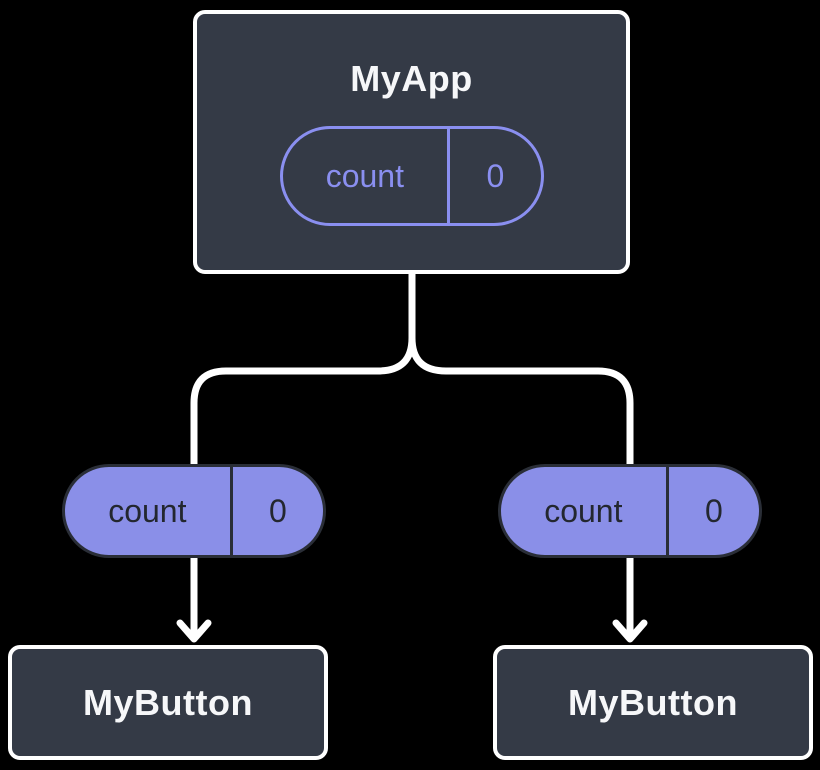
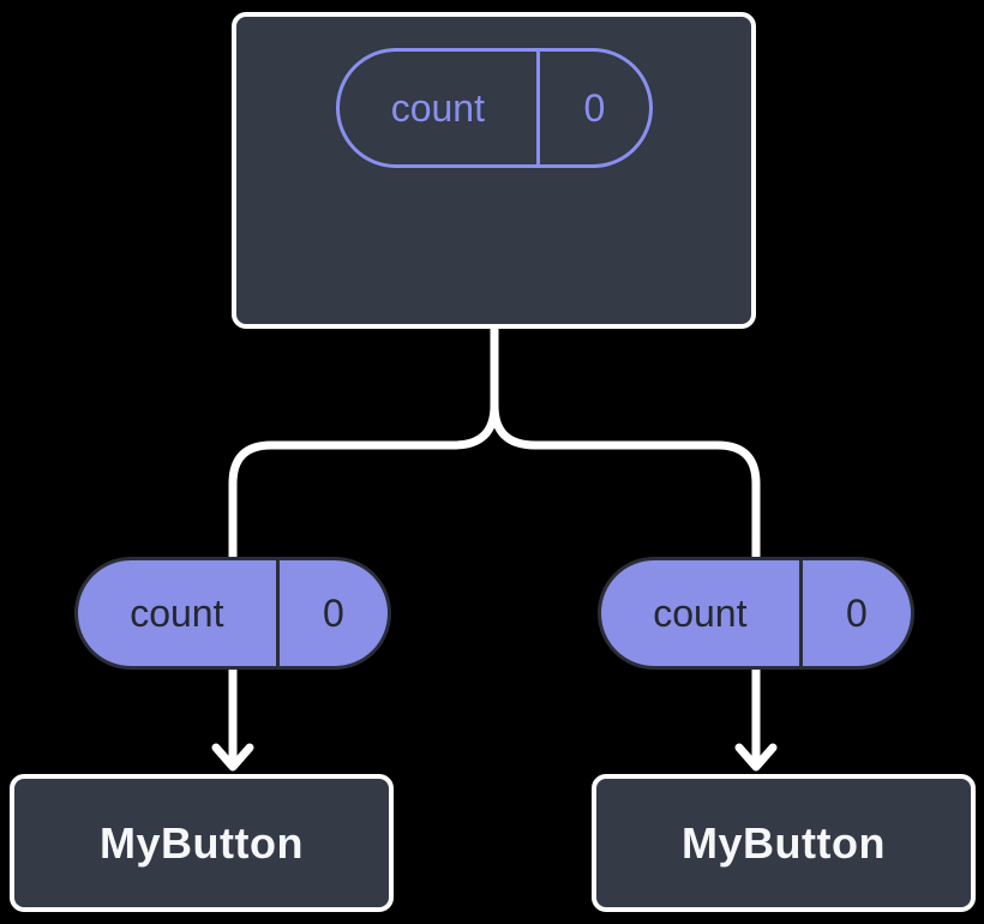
- MyApp
  count
  0
  count
  0
  count
  0
  MyButton
  MyButton
